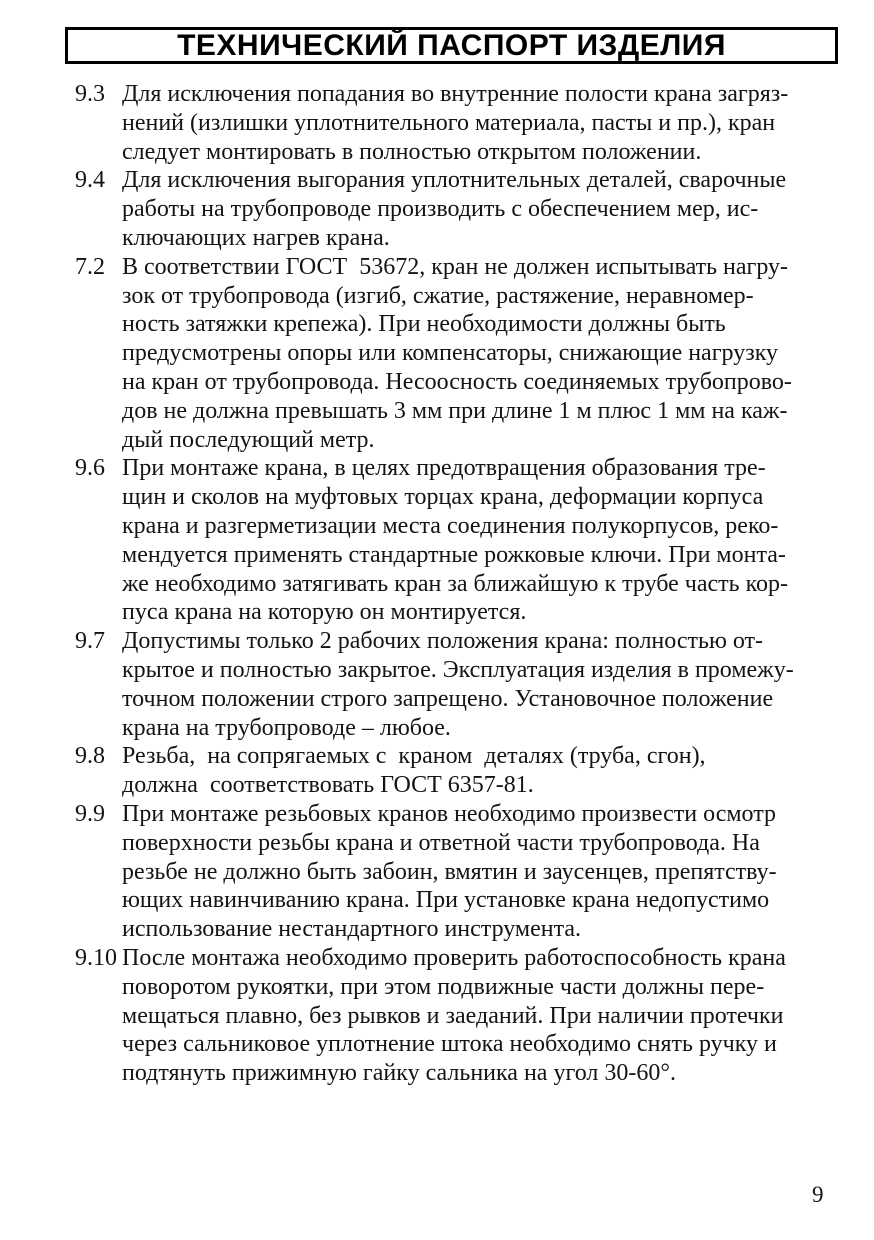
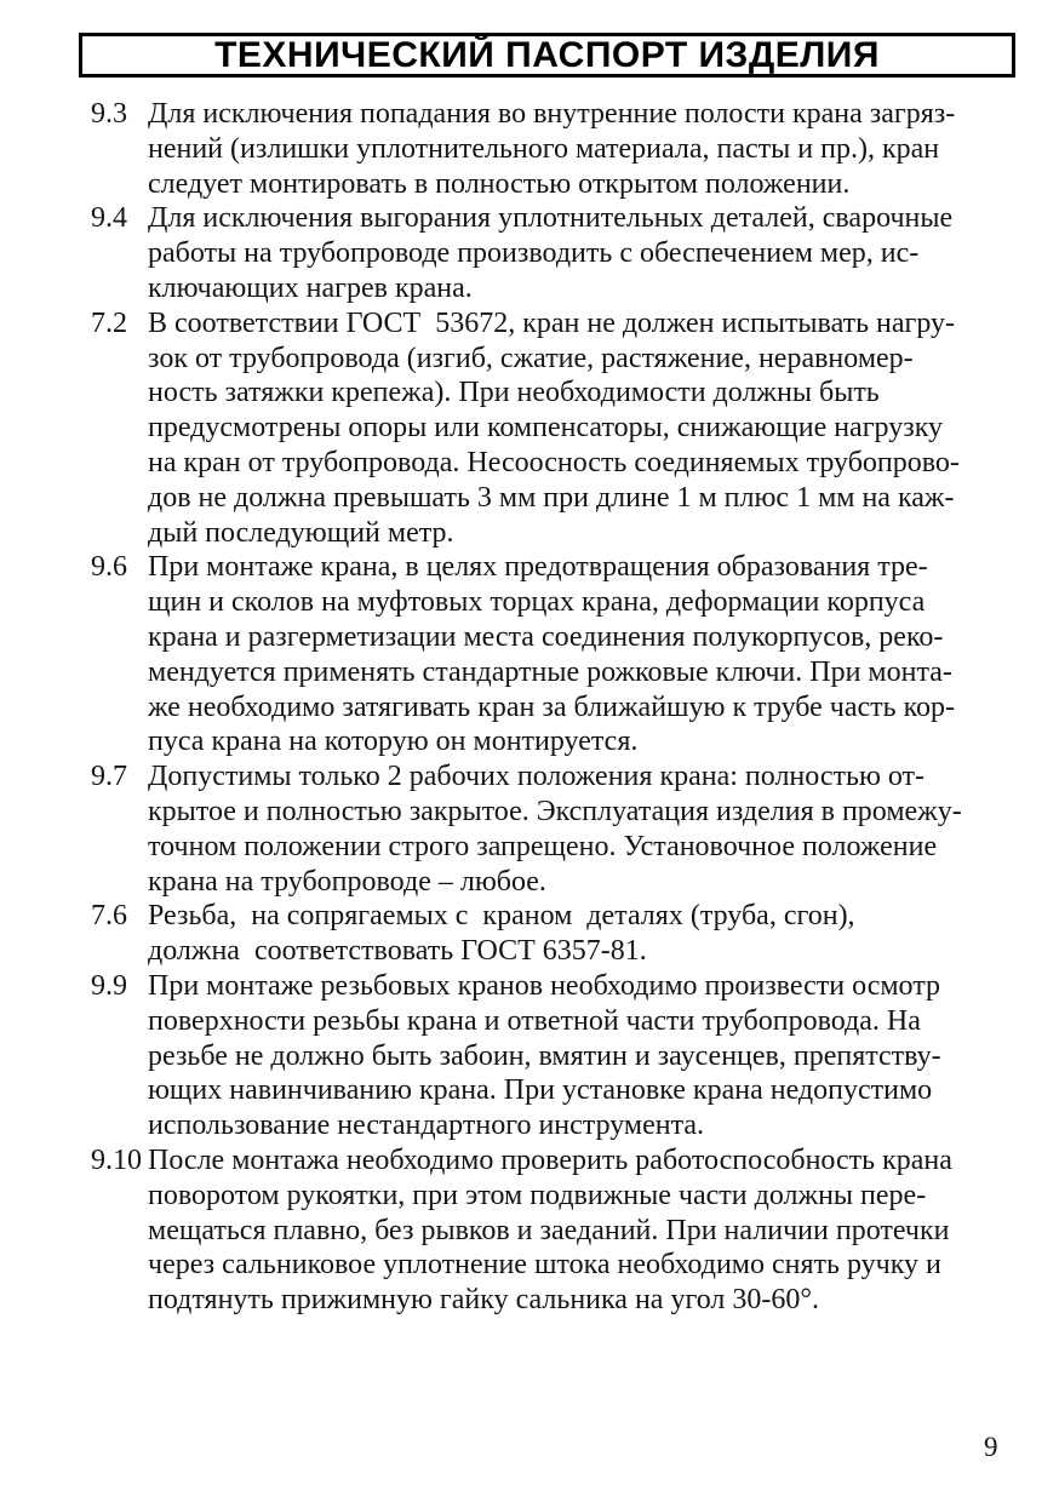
  ТЕХНИЧЕСКИЙ ПАСПОРТ ИЗДЕЛИЯ
  9.3
  Для исключения попадания во внутренние полости крана загряз-
  нений (излишки уплотнительного материала, пасты и пр.), кран
  следует монтировать в полностью открытом положении.
  9.4
  Для исключения выгорания уплотнительных деталей, сварочные
  работы на трубопроводе производить с обеспечением мер, ис-
  ключающих нагрев крана.
  7.2
  В соответствии ГОСТ 53672, кран не должен испытывать нагру-
  зок от трубопровода (изгиб, сжатие, растяжение, неравномер-
  ность затяжки крепежа). При необходимости должны быть
  предусмотрены опоры или компенсаторы, снижающие нагрузку
  на кран от трубопровода. Несоосность соединяемых трубопрово-
  дов не должна превышать 3 мм при длине 1 м плюс 1 мм на каж-
  дый последующий метр.
  9.6
  При монтаже крана, в целях предотвращения образования тре-
  щин и сколов на муфтовых торцах крана, деформации корпуса
  крана и разгерметизации места соединения полукорпусов, реко-
  мендуется применять стандартные рожковые ключи. При монта-
  же необходимо затягивать кран за ближайшую к трубе часть кор-
  пуса крана на которую он монтируется.
  9.7
  Допустимы только 2 рабочих положения крана: полностью от-
  крытое и полностью закрытое. Эксплуатация изделия в промежу-
  точном положении строго запрещено. Установочное положение
  крана на трубопроводе – любое.
- 9.8
+ 7.6
  Резьба, на сопрягаемых с краном деталях (труба, сгон),
  должна соответствовать ГОСТ 6357-81.
  9.9
  При монтаже резьбовых кранов необходимо произвести осмотр
  поверхности резьбы крана и ответной части трубопровода. На
  резьбе не должно быть забоин, вмятин и заусенцев, препятству-
  ющих навинчиванию крана. При установке крана недопустимо
  использование нестандартного инструмента.
  9.10
  После монтажа необходимо проверить работоспособность крана
  поворотом рукоятки, при этом подвижные части должны пере-
  мещаться плавно, без рывков и заеданий. При наличии протечки
  через сальниковое уплотнение штока необходимо снять ручку и
  подтянуть прижимную гайку сальника на угол 30-60°.
  9
